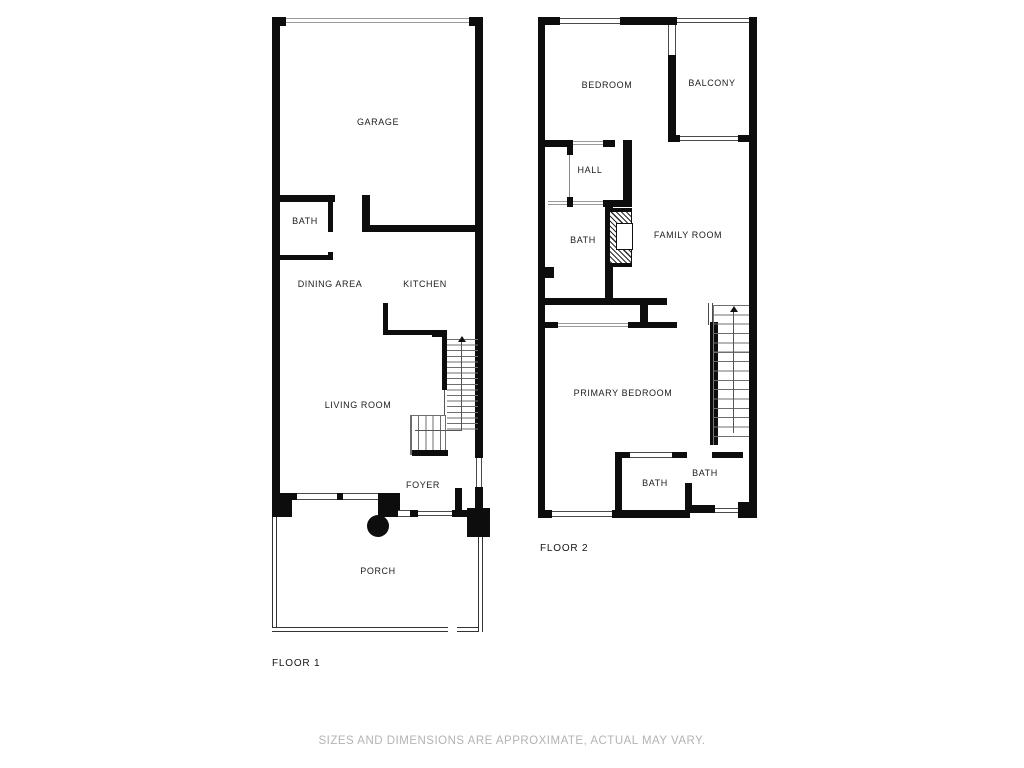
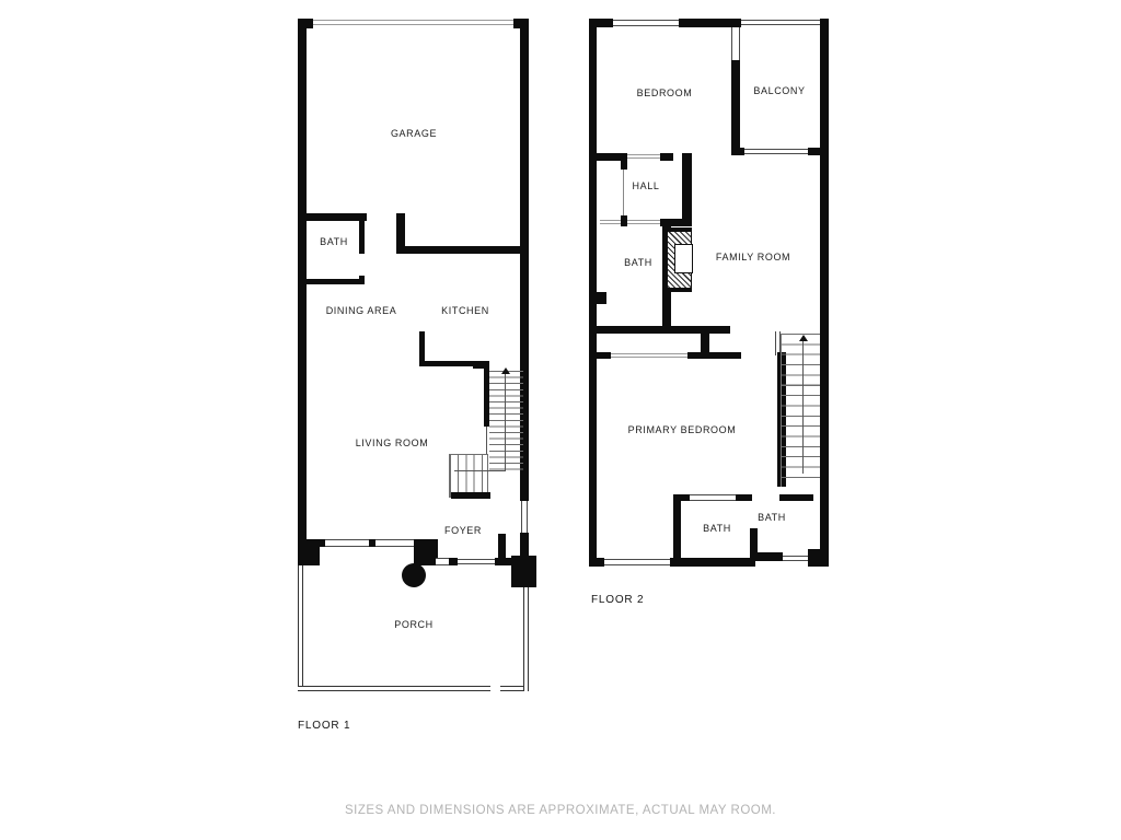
  GARAGE
  BATH
  DINING AREA
  KITCHEN
  LIVING ROOM
  FOYER
  PORCH
  FLOOR 1
  BEDROOM
  BALCONY
  HALL
  BATH
  FAMILY ROOM
  PRIMARY BEDROOM
  BATH
  BATH
  FLOOR 2
- SIZES AND DIMENSIONS ARE APPROXIMATE, ACTUAL MAY VARY.
+ SIZES AND DIMENSIONS ARE APPROXIMATE, ACTUAL MAY ROOM.
